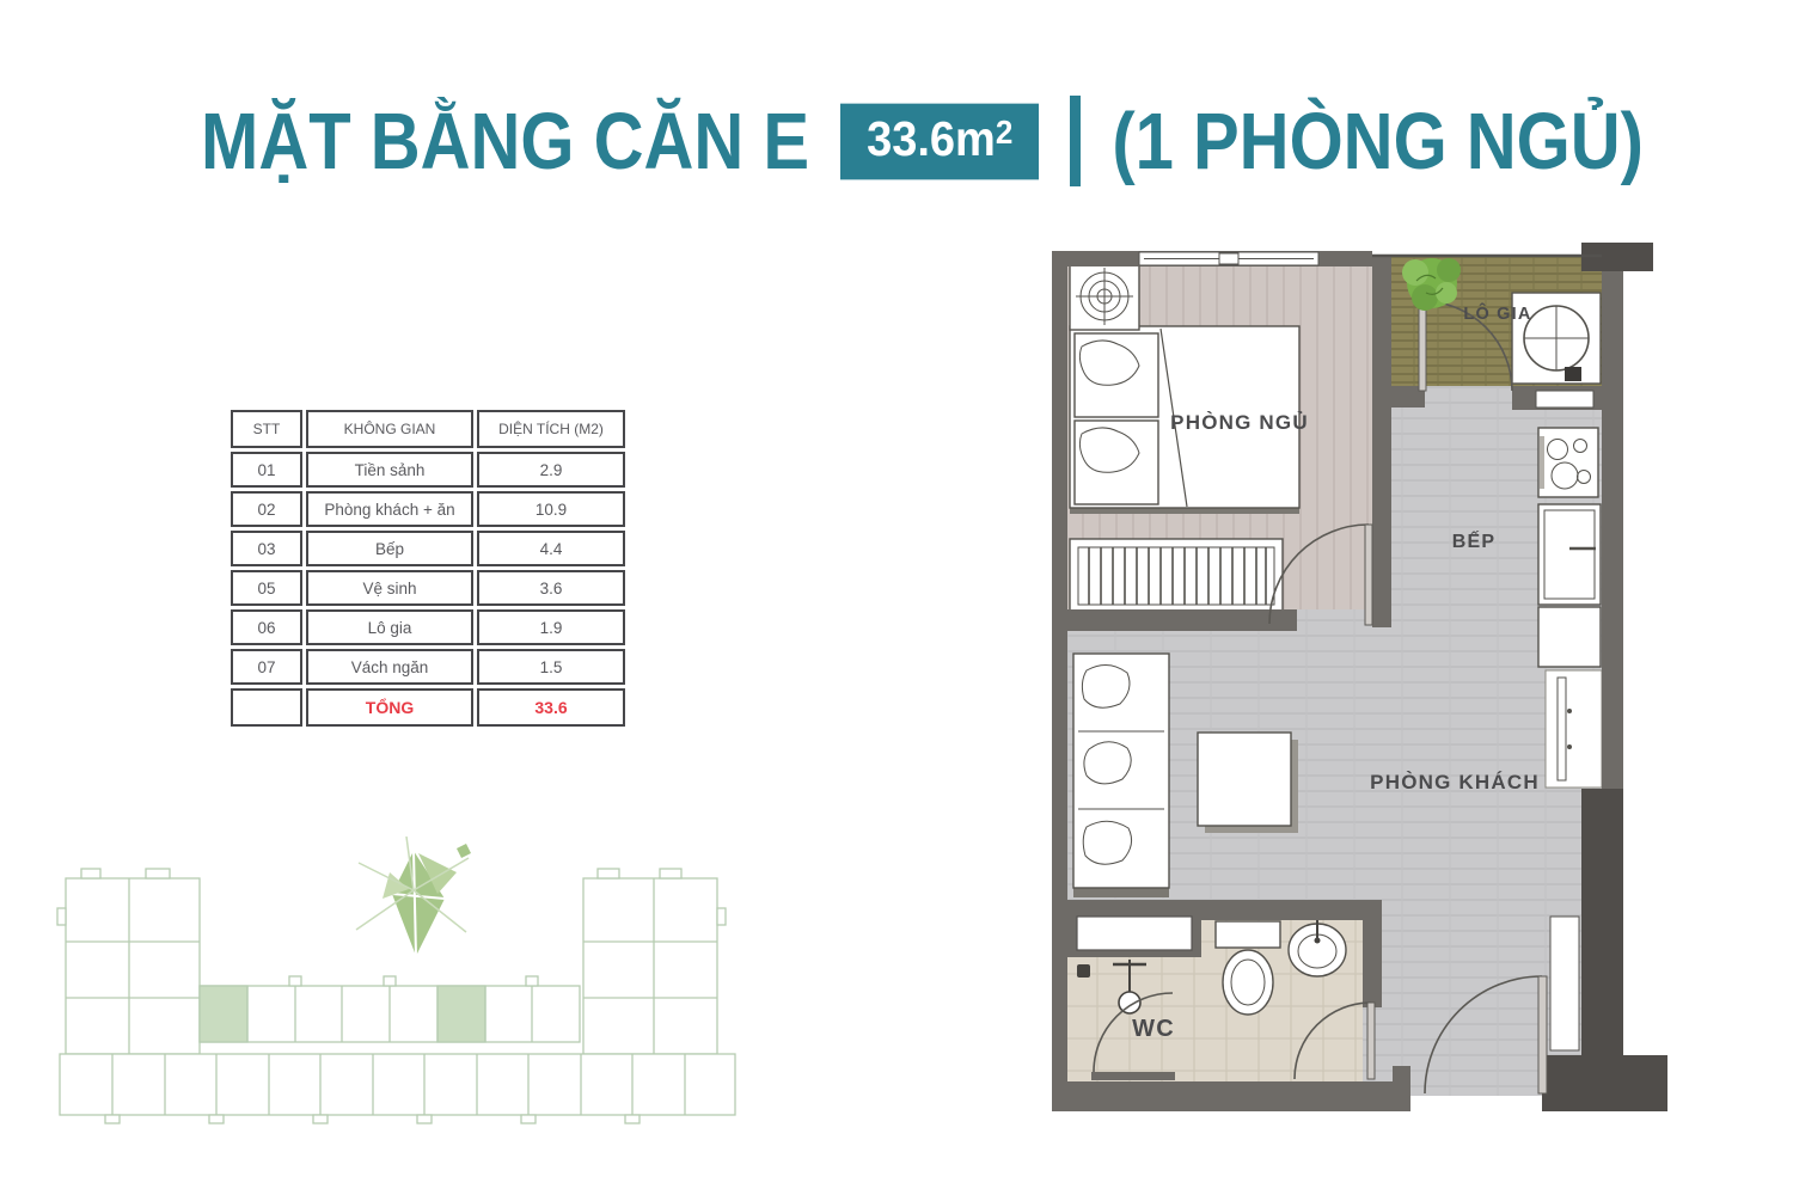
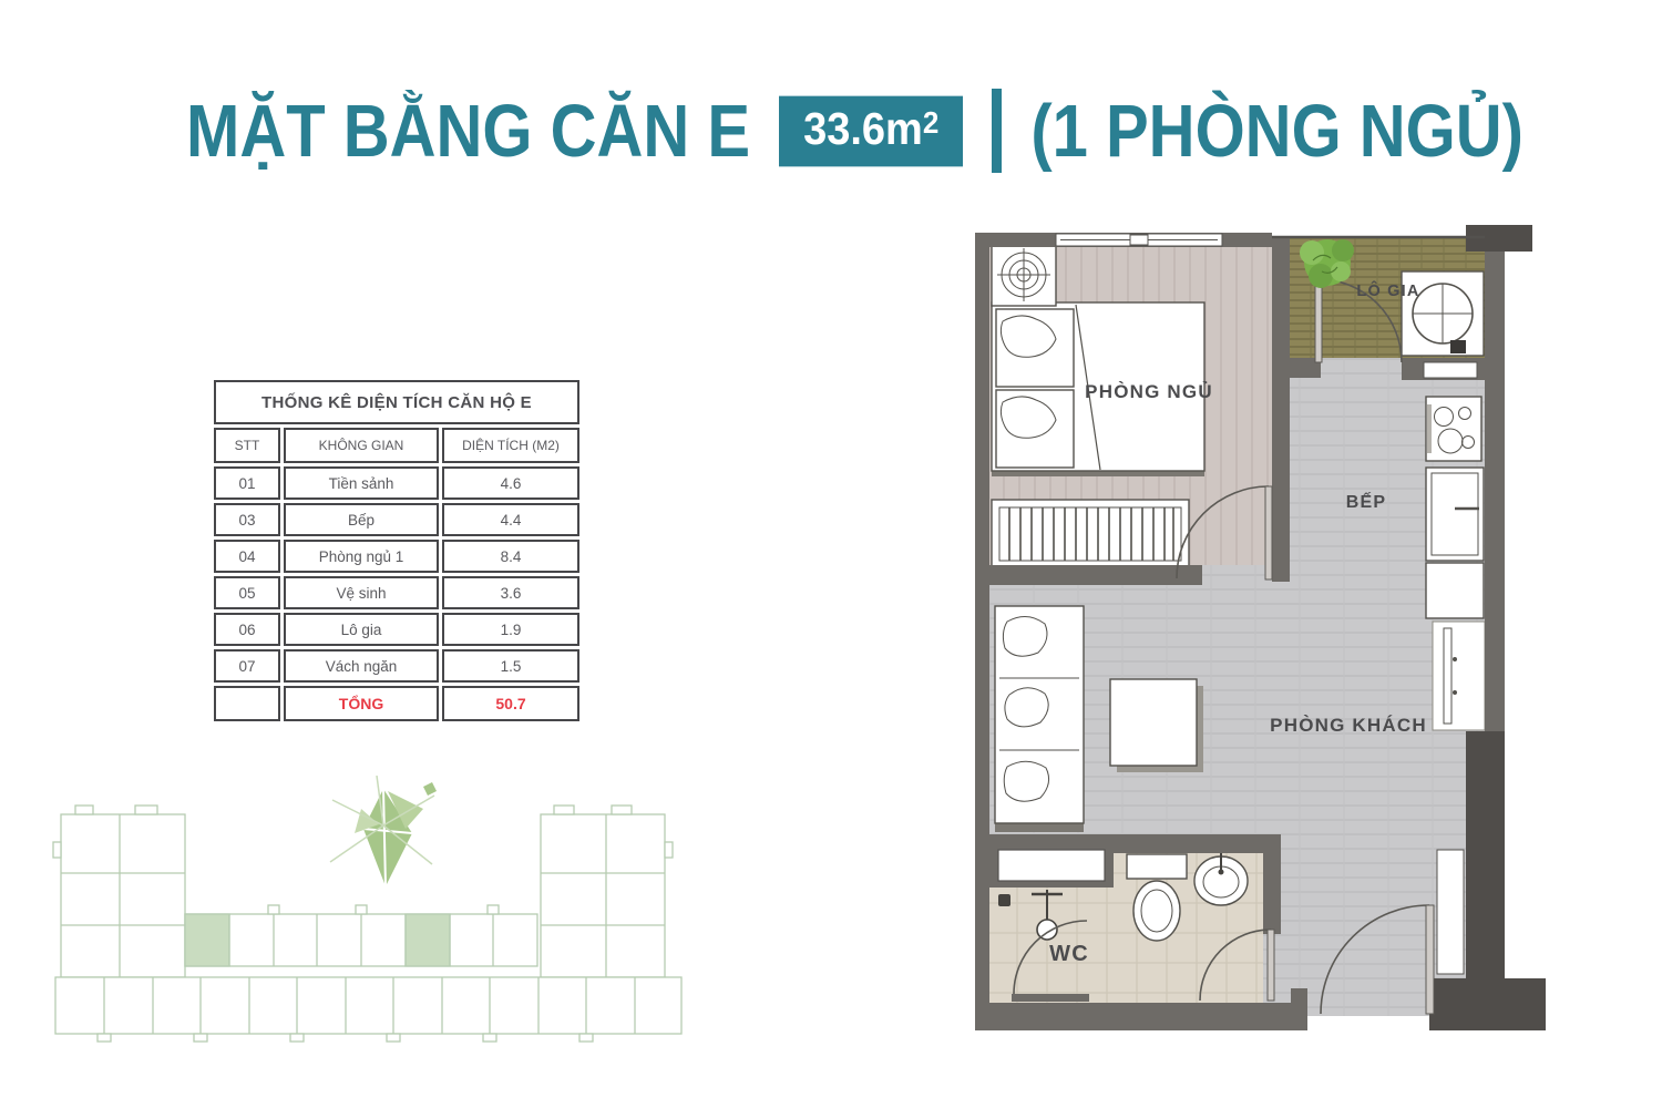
  MẶT BẰNG CĂN E
  33.6m2
  (1 PHÒNG NGỦ)
+ THỐNG KÊ DIỆN TÍCH CĂN HỘ E
  STT	KHÔNG GIAN	DIỆN TÍCH (M2)
- 01	Tiền sảnh	2.9
+ 01	Tiền sảnh	4.6
- 02	Phòng khách + ăn	10.9
  03	Bếp	4.4
+ 04	Phòng ngủ 1	8.4
  05	Vệ sinh	3.6
  06	Lô gia	1.9
  07	Vách ngăn	1.5
- 	TỔNG	33.6
+ 	TỔNG	50.7
  PHÒNG NGỦ
  LÔ GIA
  BẾP
  PHÒNG KHÁCH
  WC
